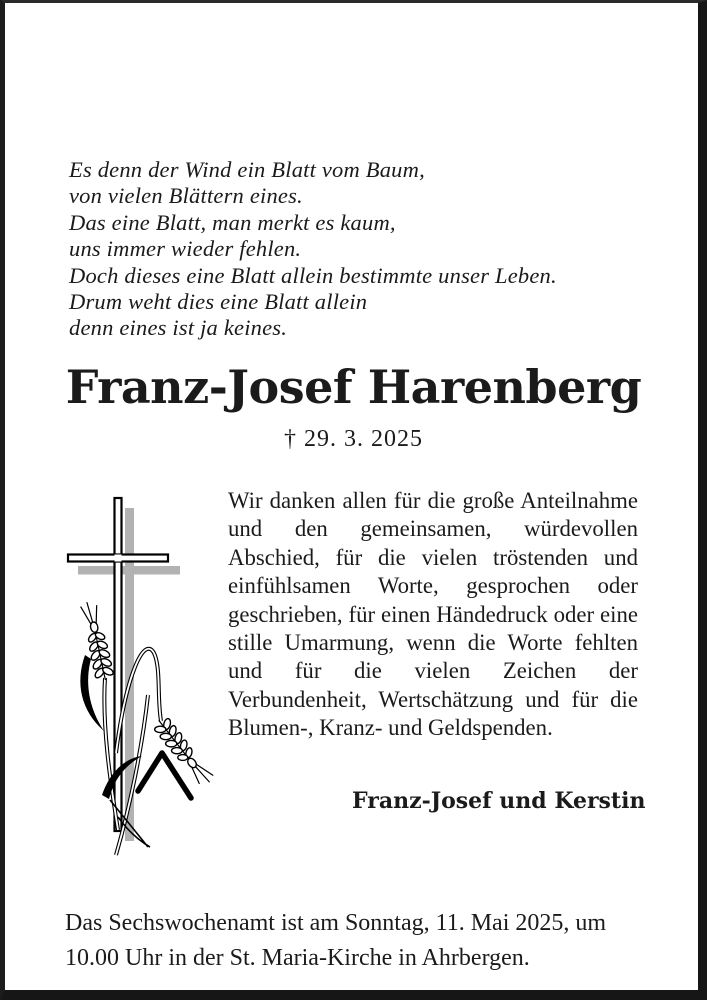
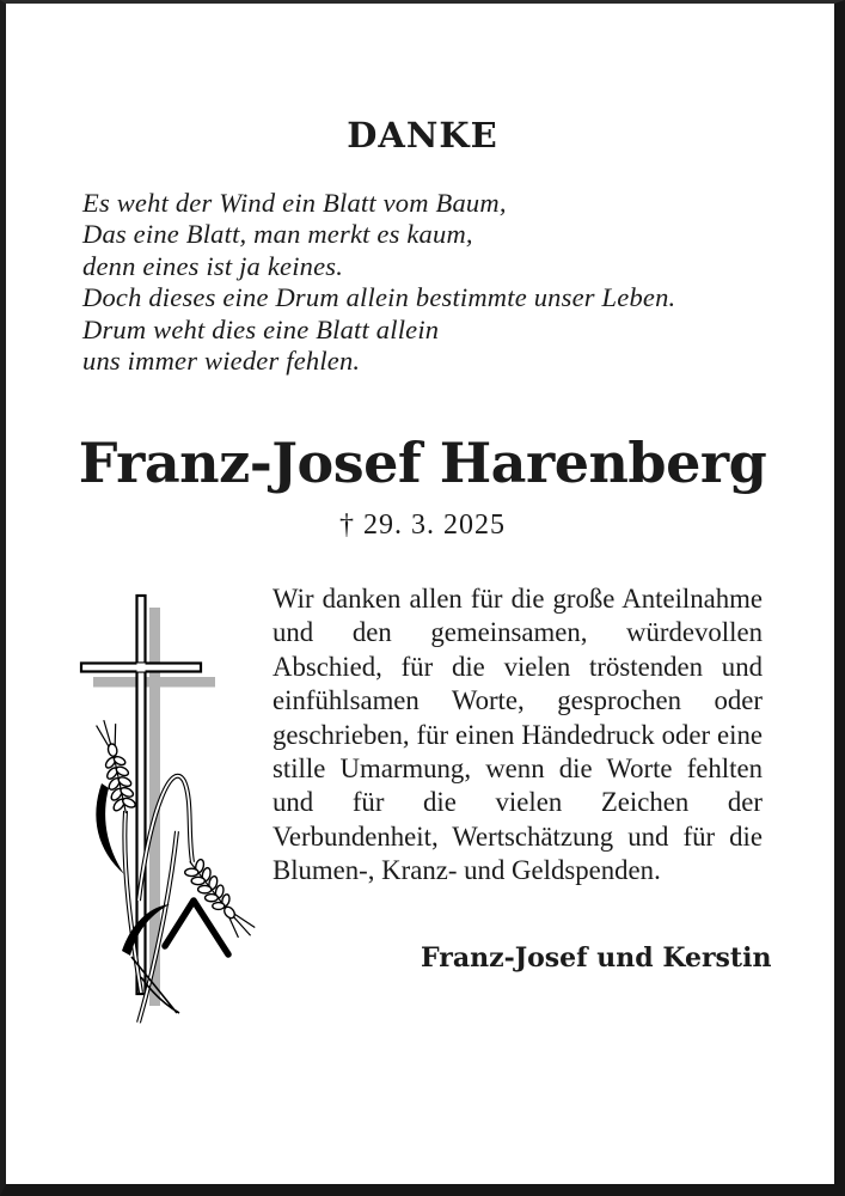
+ DANKE
- Es denn der Wind ein Blatt vom Baum,
+ Es weht der Wind ein Blatt vom Baum,
- von vielen Blättern eines.
  Das eine Blatt, man merkt es kaum,
- uns immer wieder fehlen.
+ denn eines ist ja keines.
- Doch dieses eine Blatt allein bestimmte unser Leben.
+ Doch dieses eine Drum allein bestimmte unser Leben.
  Drum weht dies eine Blatt allein
- denn eines ist ja keines.
+ uns immer wieder fehlen.
  Franz-Josef Harenberg
  † 29. 3. 2025
  Wir danken allen für die große Anteilnahme und den gemeinsamen, würdevollen Abschied, für die vielen tröstenden und einfühlsamen Worte, gesprochen oder geschrieben, für einen Händedruck oder eine stille Umarmung, wenn die Worte fehlten und für die vielen Zeichen der Verbundenheit, Wertschätzung und für die Blumen-, Kranz- und Geldspenden.
  Franz-Josef und Kerstin
- Das Sechswochenamt ist am Sonntag, 11. Mai 2025, um
- 10.00 Uhr in der St. Maria-Kirche in Ahrbergen.
